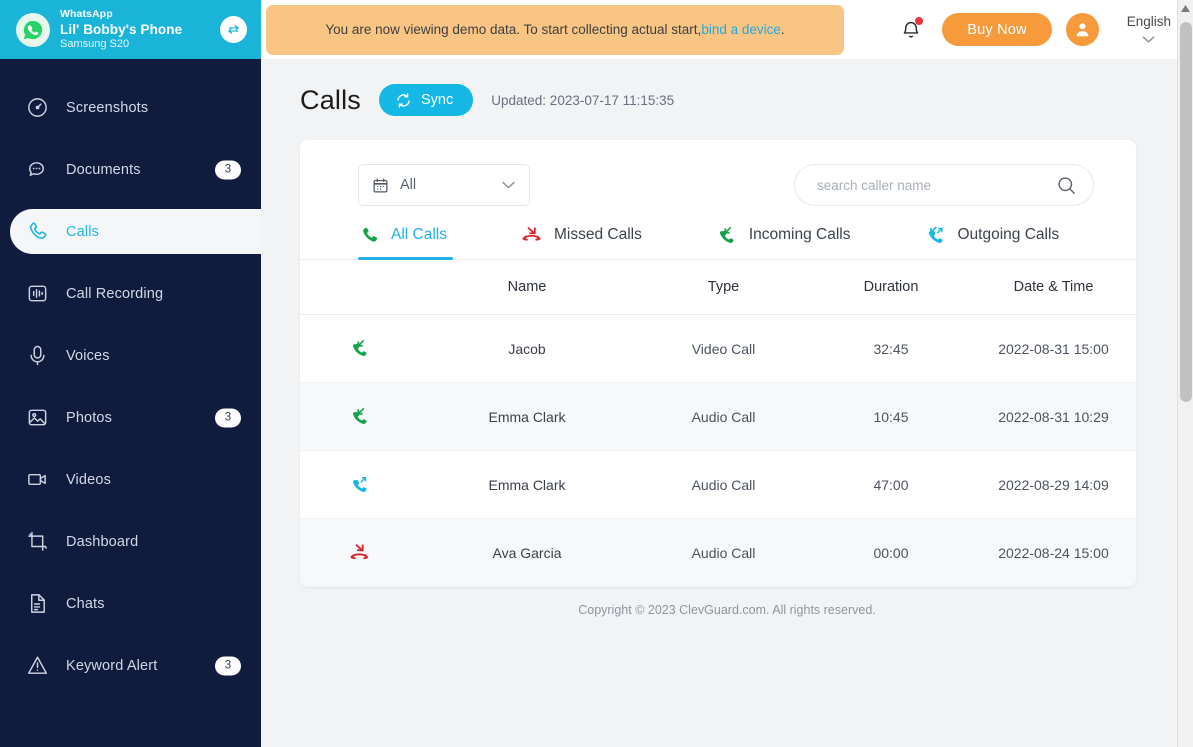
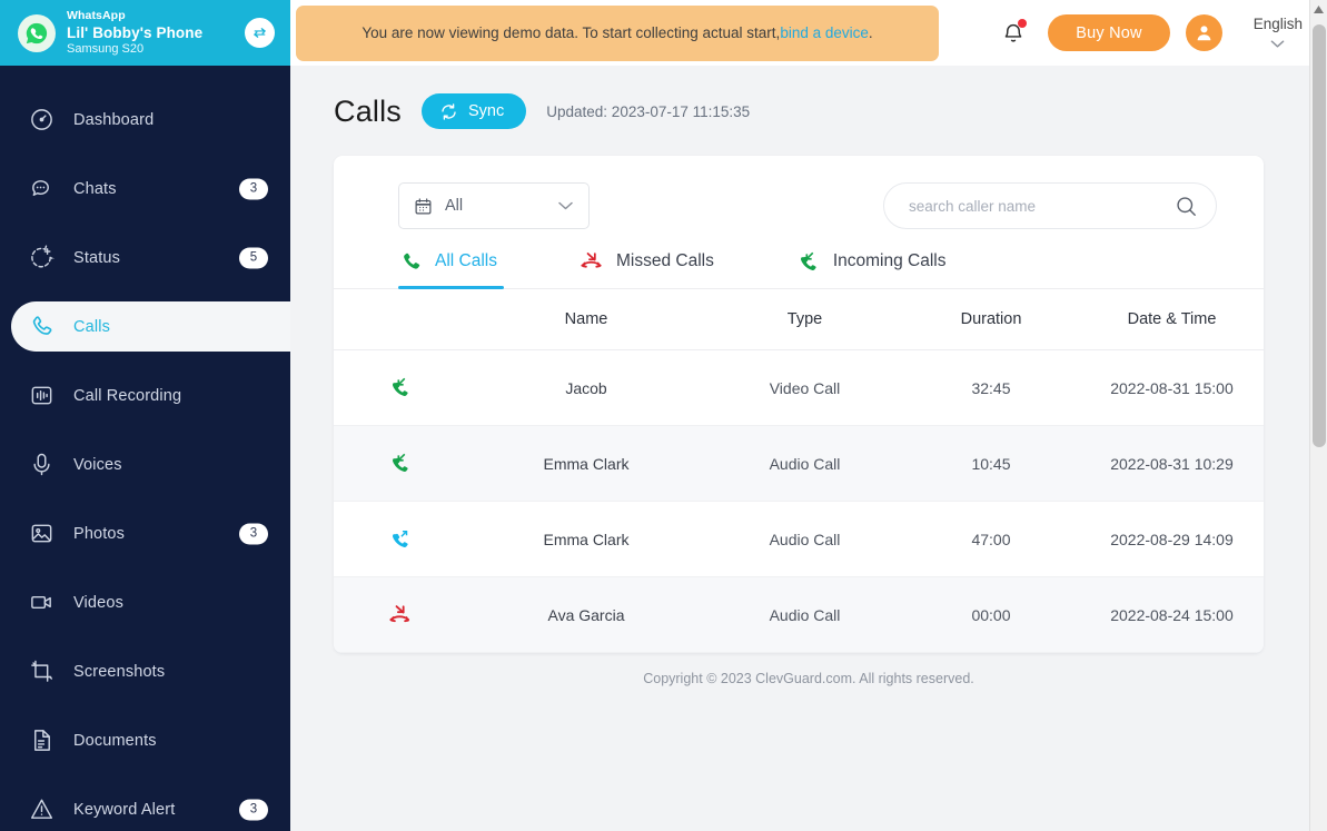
  WhatsApp
  Lil' Bobby's Phone
  Samsung S20
- Screenshots
+ Dashboard
- Documents
+ Chats
  3
+ Status
+ 5
  Calls
  Call Recording
  Voices
  Photos
  3
  Videos
- Dashboard
+ Screenshots
- Chats
+ Documents
  Keyword Alert
  3
  You are now viewing demo data. To start collecting actual start,
  bind a device
  .
  Buy Now
  English
  Calls
  Sync
  Updated: 2023-07-17 11:15:35
  All
  search caller name
  All Calls
  Missed Calls
  Incoming Calls
- Outgoing Calls
  	Name	Type	Duration	Date & Time
  	Jacob	Video Call	32:45	2022-08-31 15:00
  	Emma Clark	Audio Call	10:45	2022-08-31 10:29
  	Emma Clark	Audio Call	47:00	2022-08-29 14:09
  	Ava Garcia	Audio Call	00:00	2022-08-24 15:00
  Copyright © 2023 ClevGuard.com. All rights reserved.
